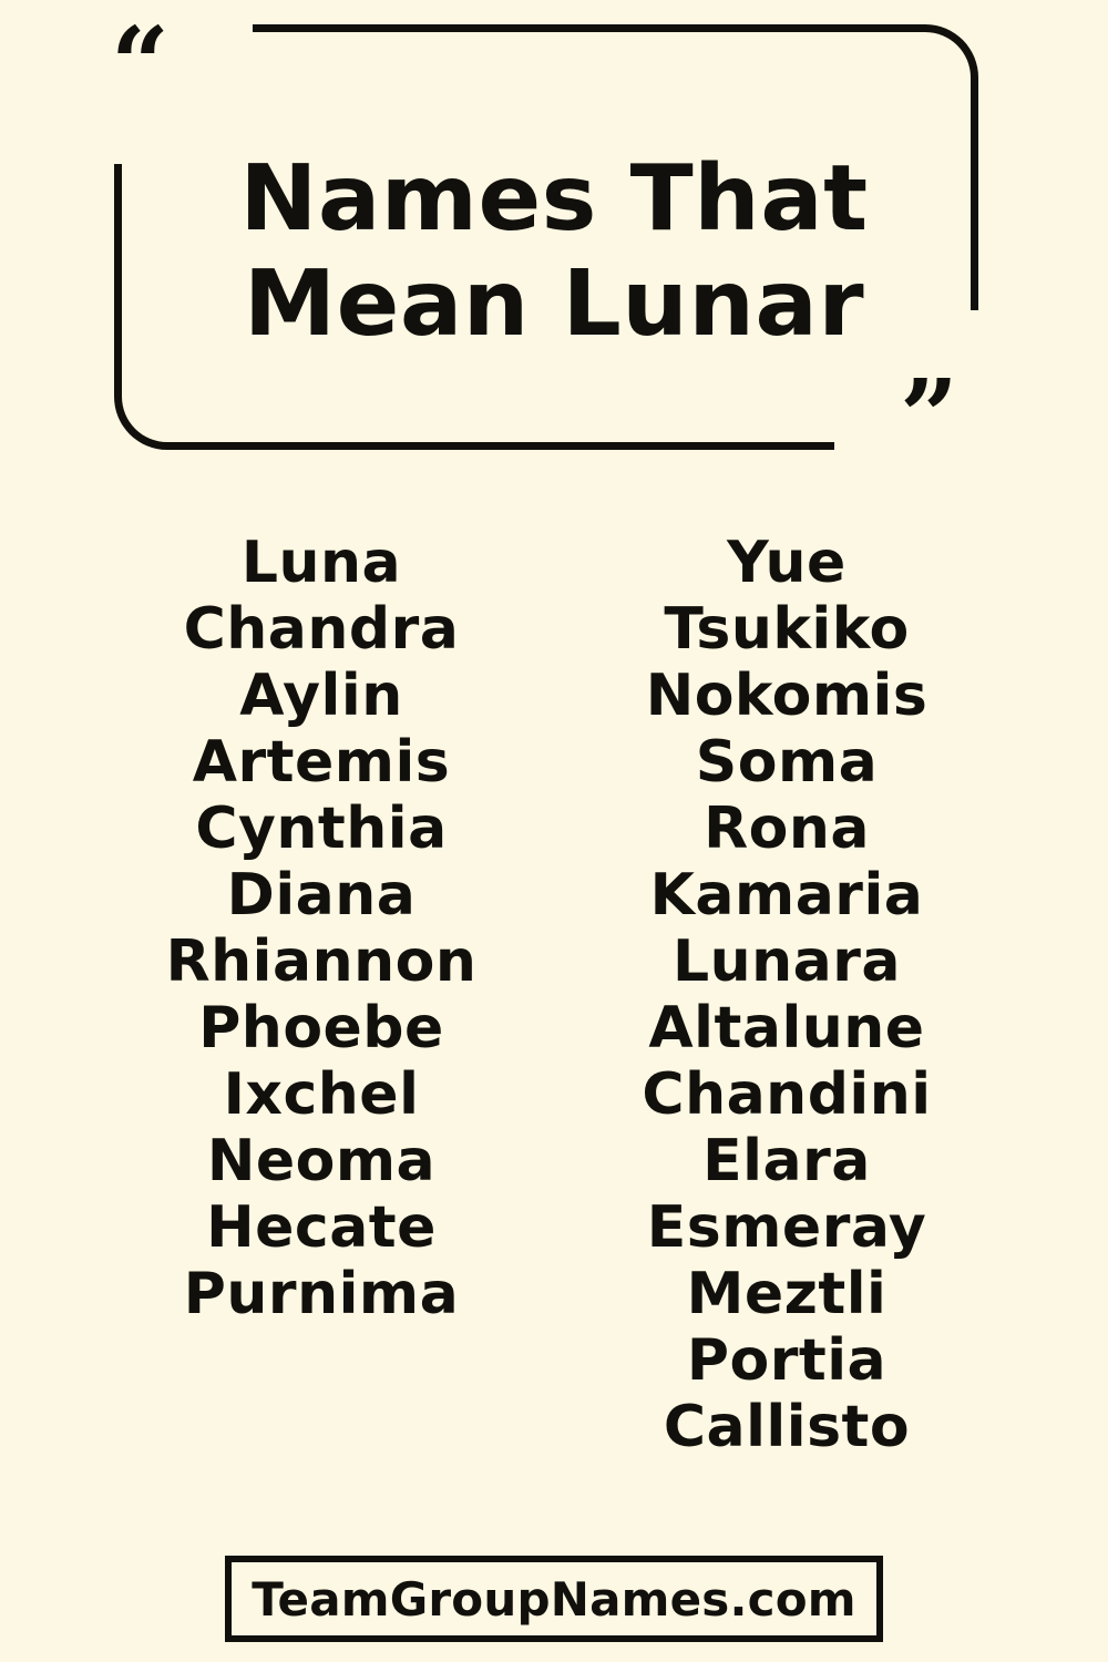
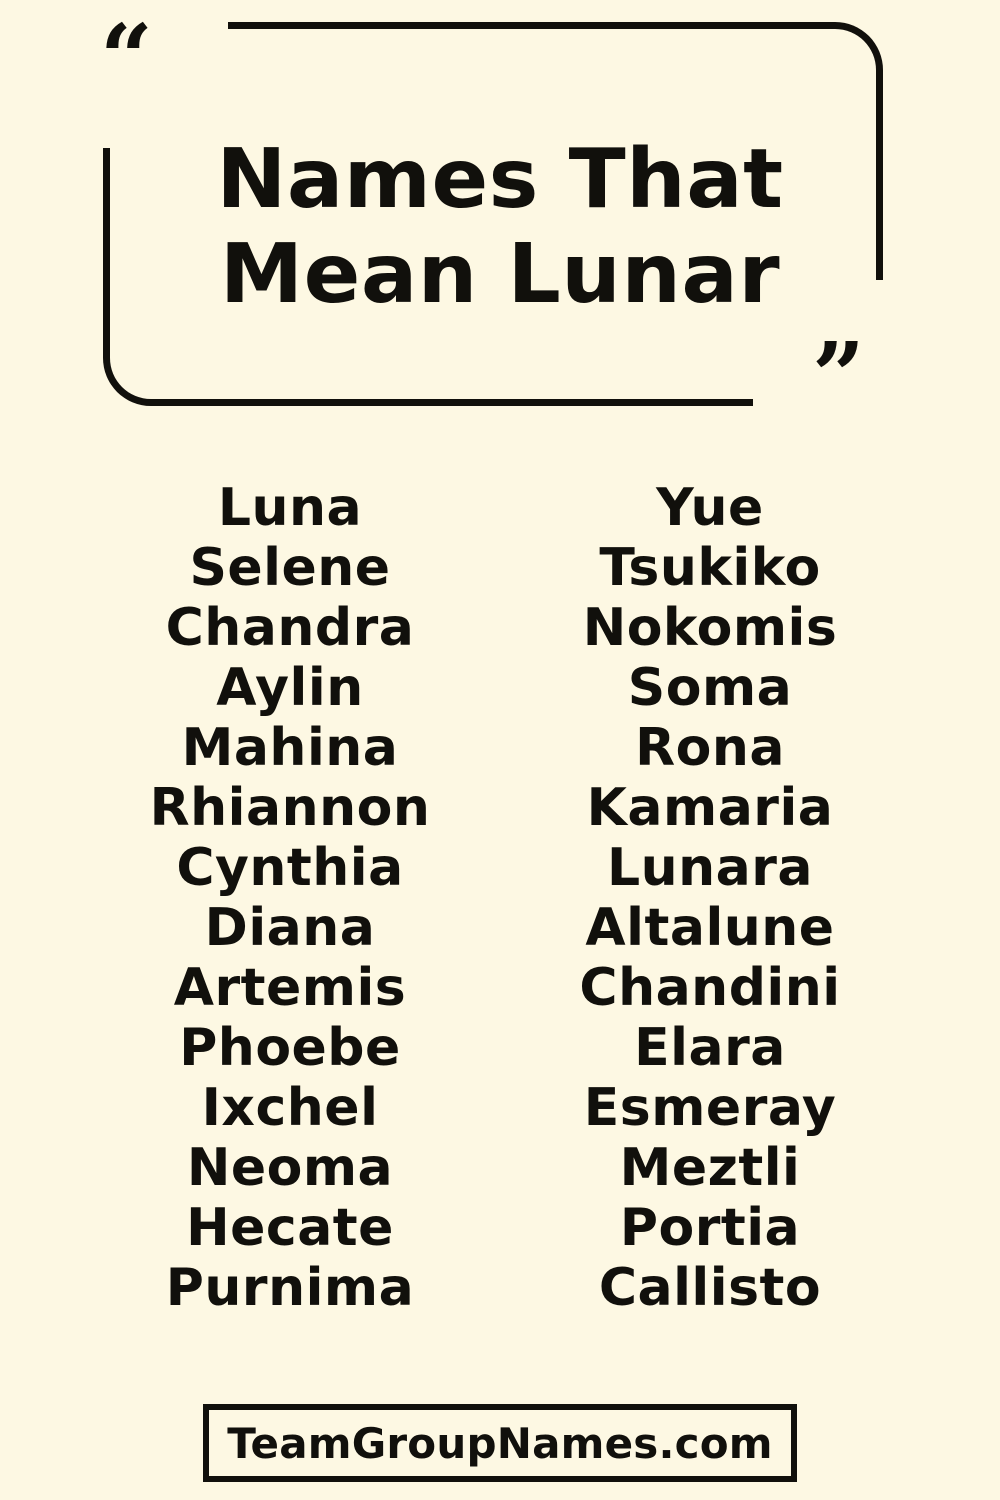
  “
  ”
  Names That
  Mean Lunar
  Luna
+ Selene
  Chandra
  Aylin
+ Mahina
- Artemis
+ Rhiannon
  Cynthia
  Diana
- Rhiannon
+ Artemis
  Phoebe
  Ixchel
  Neoma
  Hecate
  Purnima
  Yue
  Tsukiko
  Nokomis
  Soma
  Rona
  Kamaria
  Lunara
  Altalune
  Chandini
  Elara
  Esmeray
  Meztli
  Portia
  Callisto
  TeamGroupNames.com
